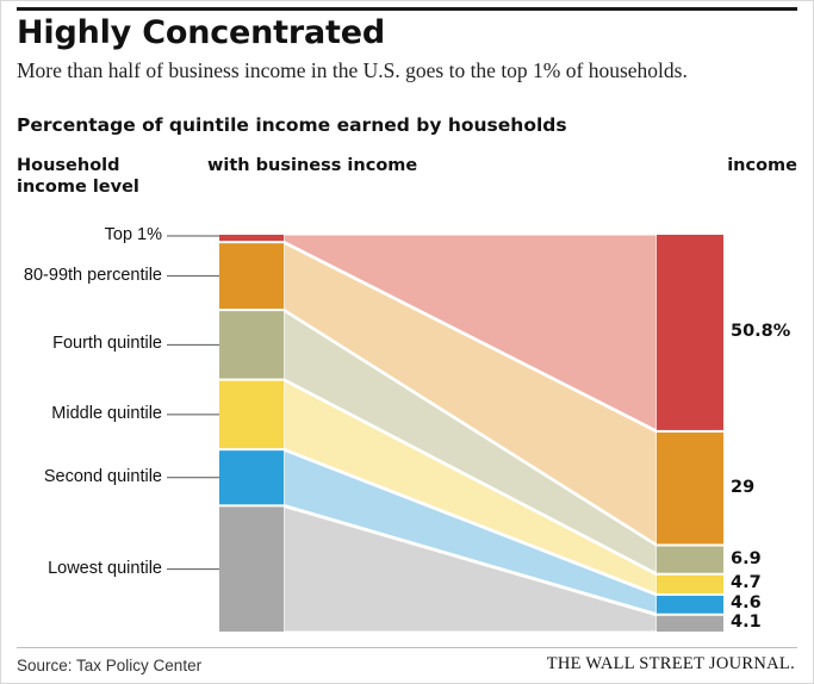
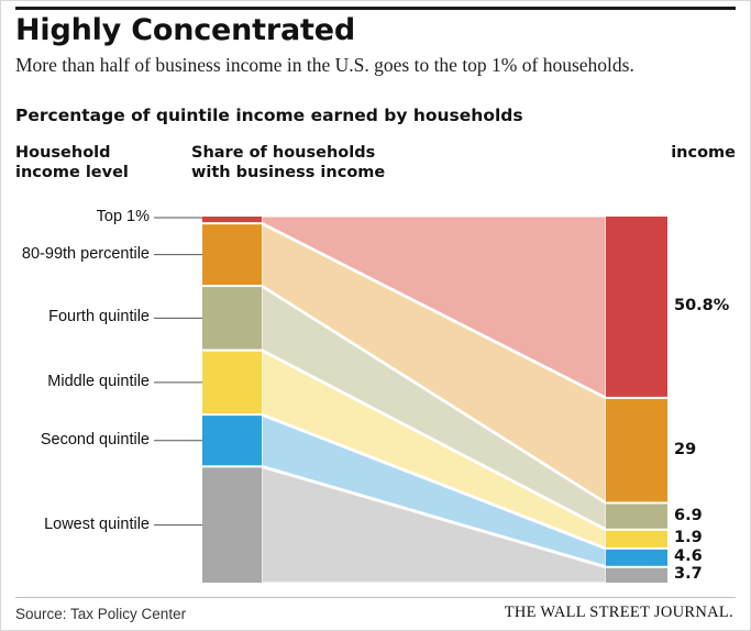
  Highly Concentrated
  More than half of business income in the U.S. goes to the top 1% of households.
  Percentage of quintile income earned by households
  Household
  income level
+ Share of households
  with business income
  income
  Top 1%
  80-99th percentile
  Fourth quintile
  Middle quintile
  Second quintile
  Lowest quintile
  50.8%
  29
  6.9
- 4.7
+ 1.9
  4.6
- 4.1
+ 3.7
  Source: Tax Policy Center
  THE WALL STREET JOURNAL.
